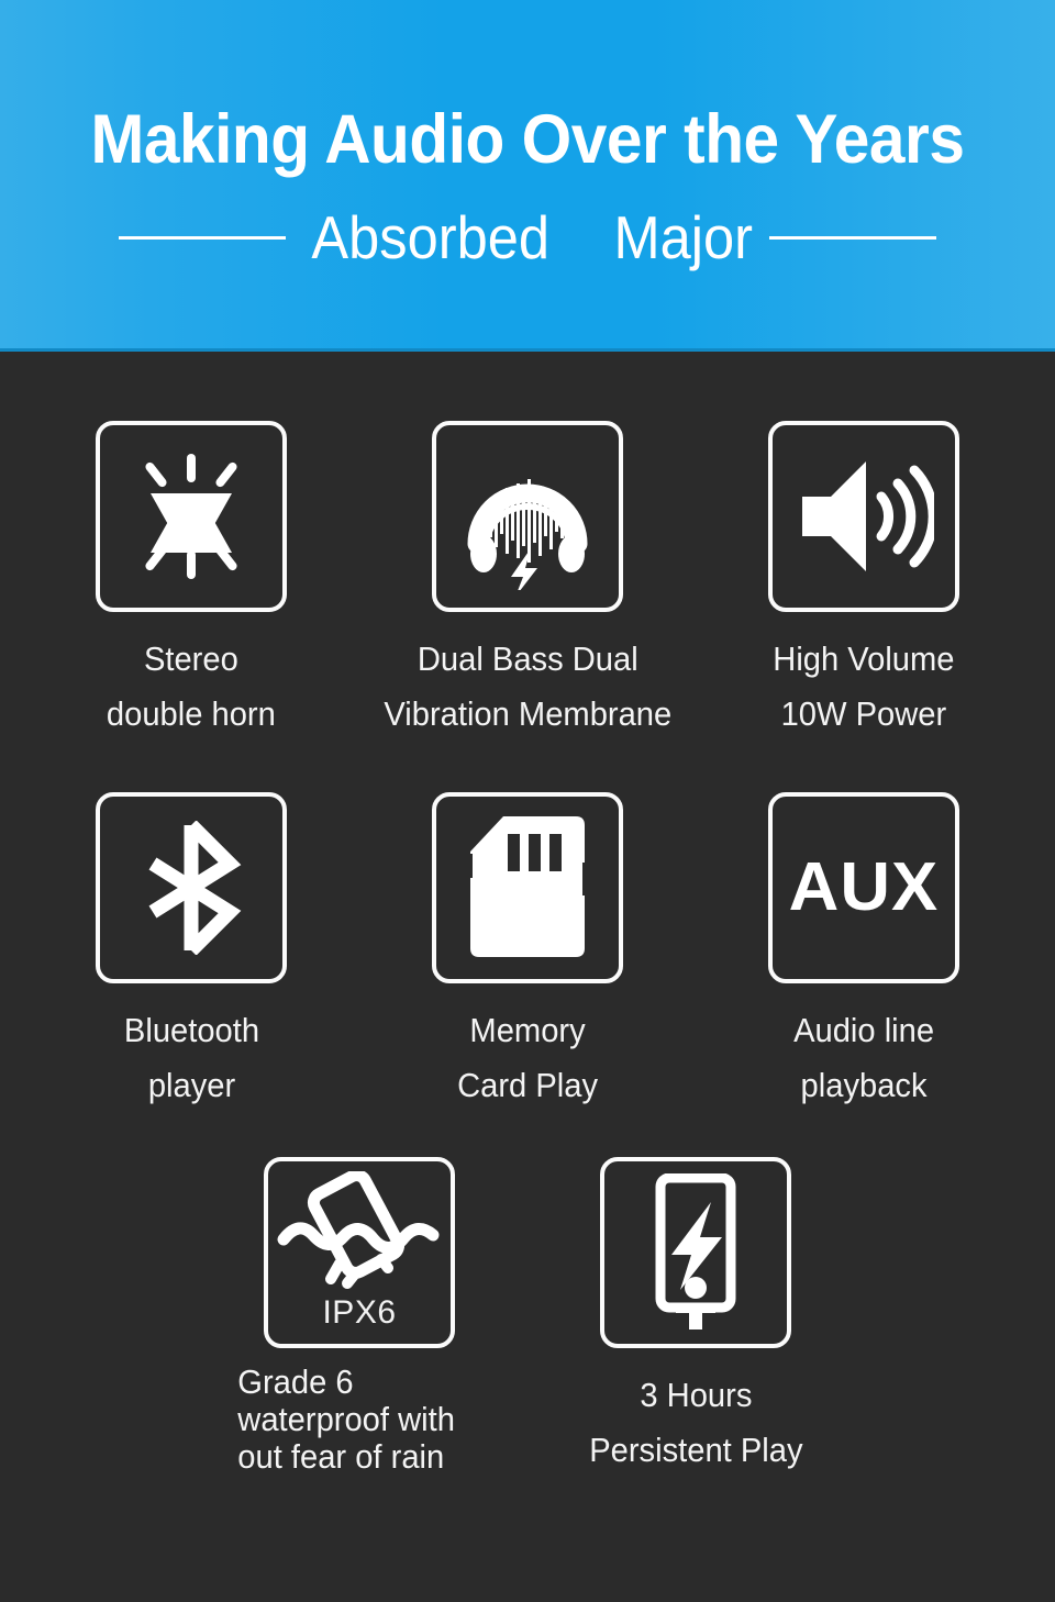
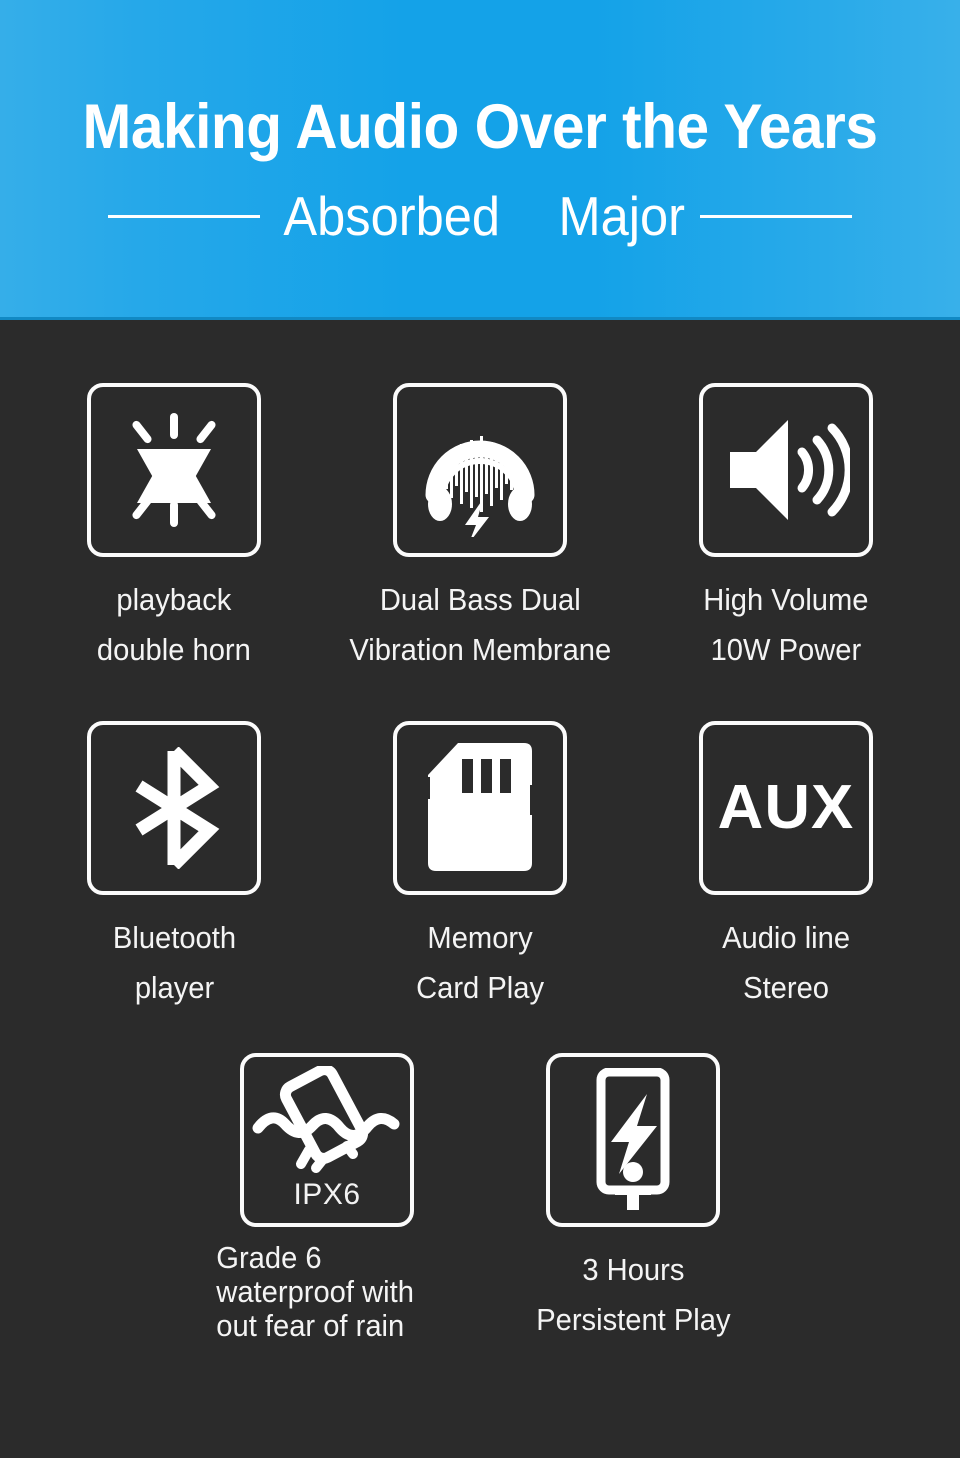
  Making Audio Over the Years
  Absorbed
  Major
- Stereo
+ playback
  double horn
  Dual Bass Dual
  Vibration Membrane
  High Volume
  10W Power
  Bluetooth
  player
  Memory
  Card Play
  AUX
  Audio line
- playback
+ Stereo
  IPX6
  Grade 6
  waterproof with
  out fear of rain
  3 Hours
  Persistent Play
